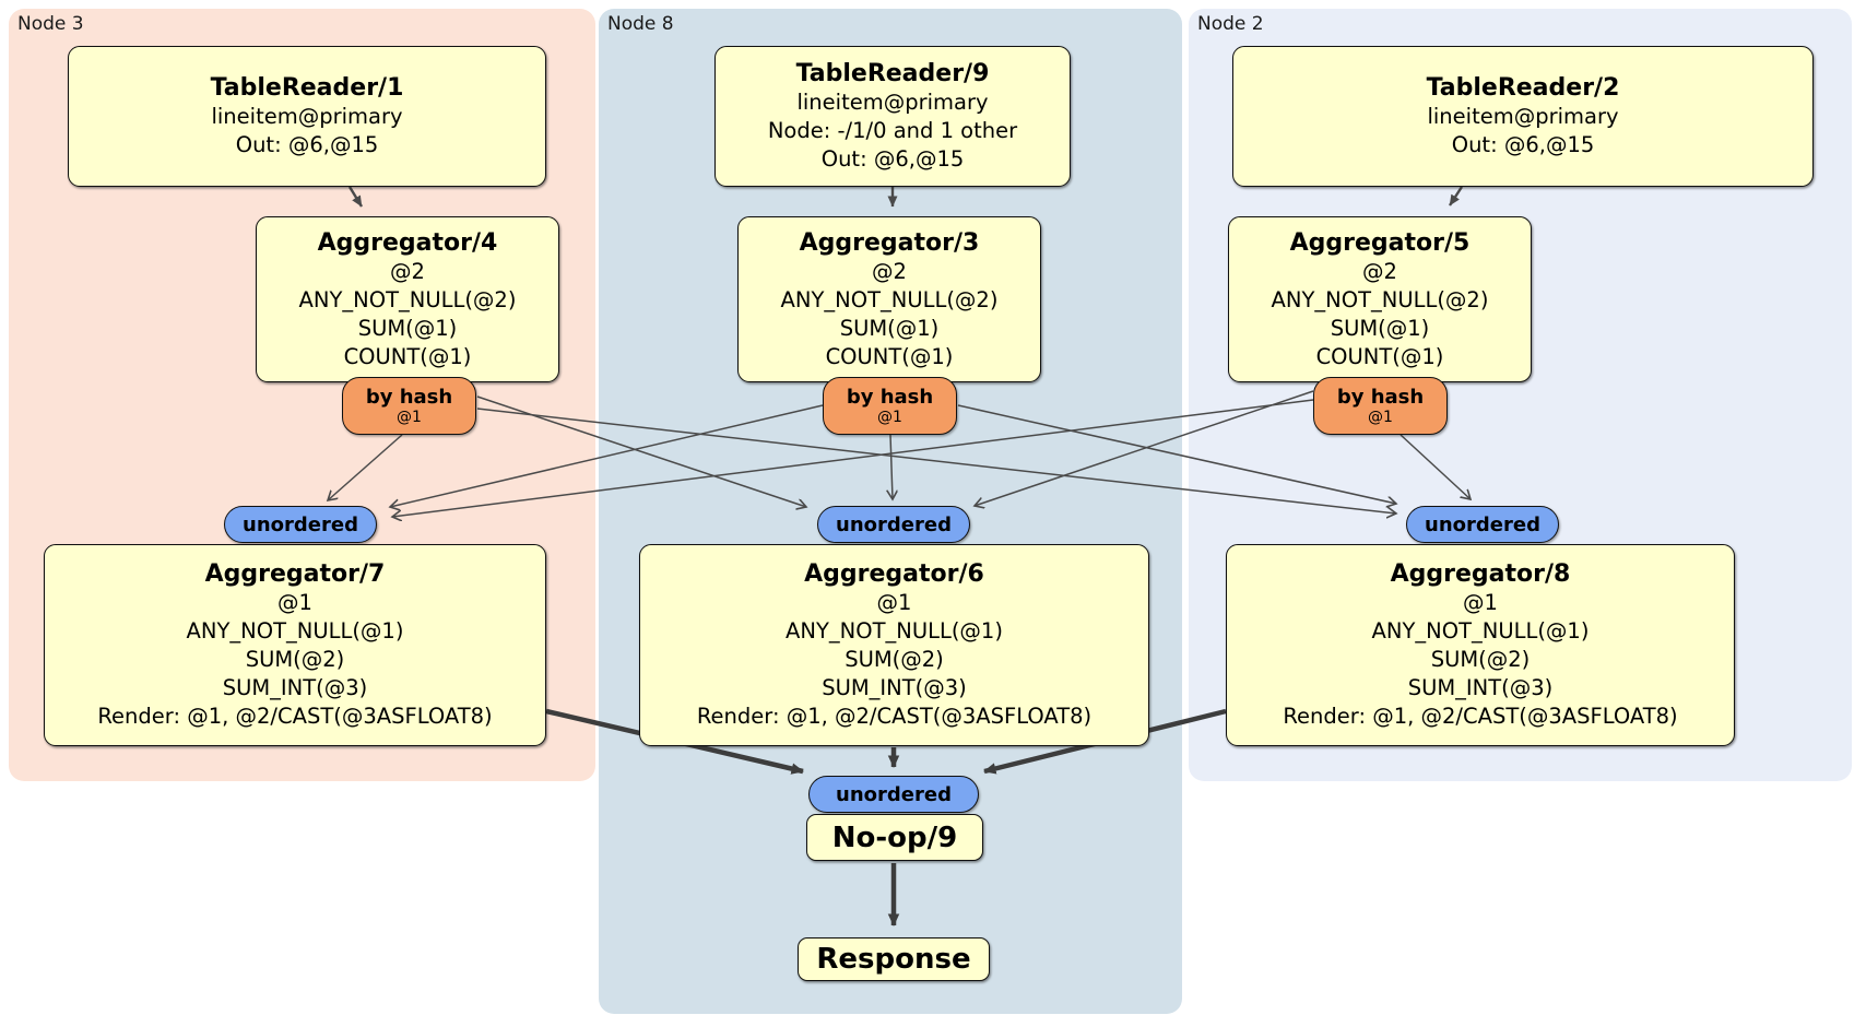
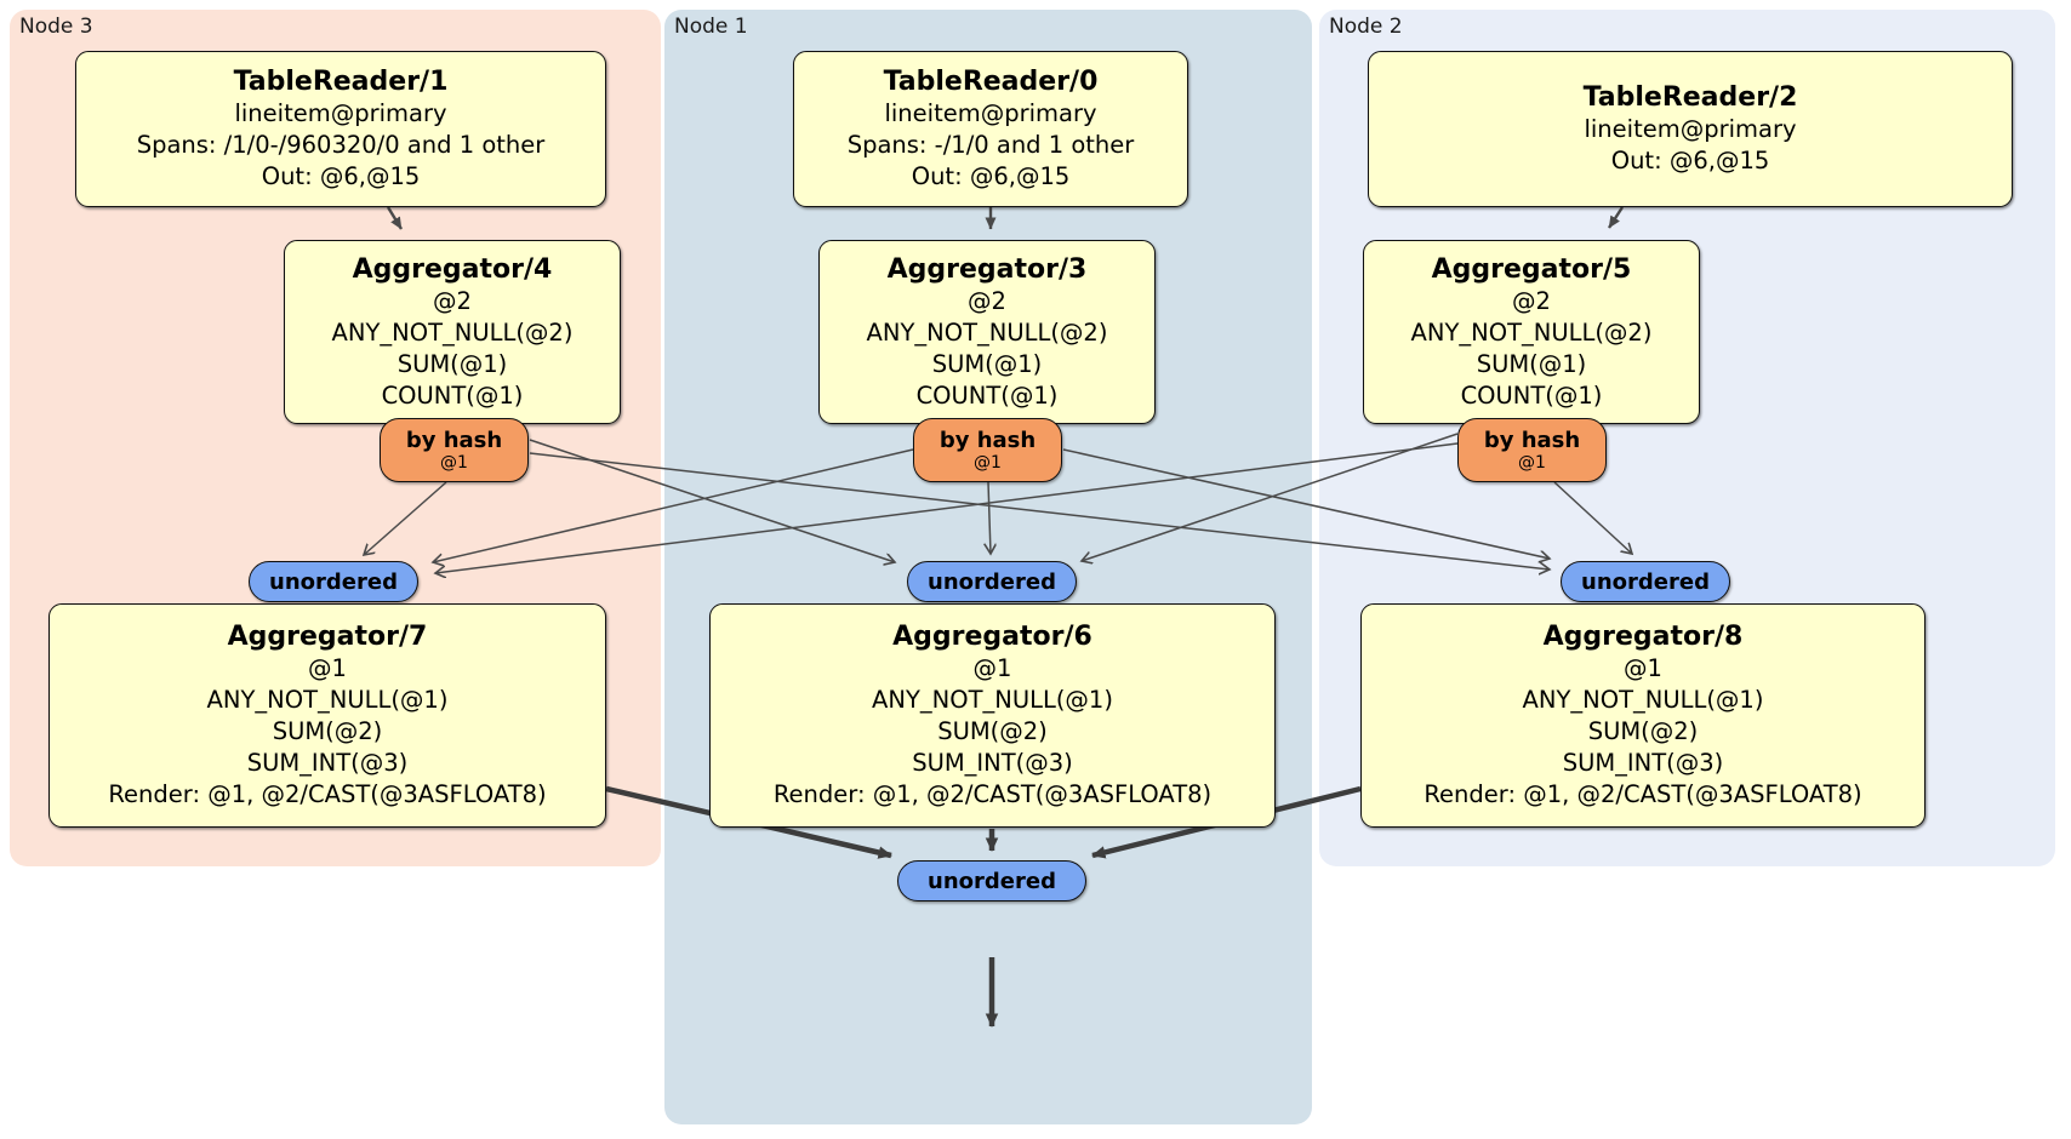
  Node 3
- Node 8
+ Node 1
  Node 2
  TableReader/1
  lineitem@primary
+ Spans: /1/0-/960320/0 and 1 other
  Out: @6,@15
  Aggregator/4
  @2
  ANY_NOT_NULL(@2)
  SUM(@1)
  COUNT(@1)
- TableReader/9
+ TableReader/0
  lineitem@primary
- Node: -/1/0 and 1 other
+ Spans: -/1/0 and 1 other
  Out: @6,@15
  Aggregator/3
  @2
  ANY_NOT_NULL(@2)
  SUM(@1)
  COUNT(@1)
  TableReader/2
  lineitem@primary
  Out: @6,@15
  Aggregator/5
  @2
  ANY_NOT_NULL(@2)
  SUM(@1)
  COUNT(@1)
  by hash
  @1
  by hash
  @1
  by hash
  @1
  unordered
  unordered
  unordered
  Aggregator/7
  @1
  ANY_NOT_NULL(@1)
  SUM(@2)
  SUM_INT(@3)
  Render: @1, @2/CAST(@3ASFLOAT8)
  Aggregator/6
  @1
  ANY_NOT_NULL(@1)
  SUM(@2)
  SUM_INT(@3)
  Render: @1, @2/CAST(@3ASFLOAT8)
  Aggregator/8
  @1
  ANY_NOT_NULL(@1)
  SUM(@2)
  SUM_INT(@3)
  Render: @1, @2/CAST(@3ASFLOAT8)
  unordered
- No-op/9
- Response
